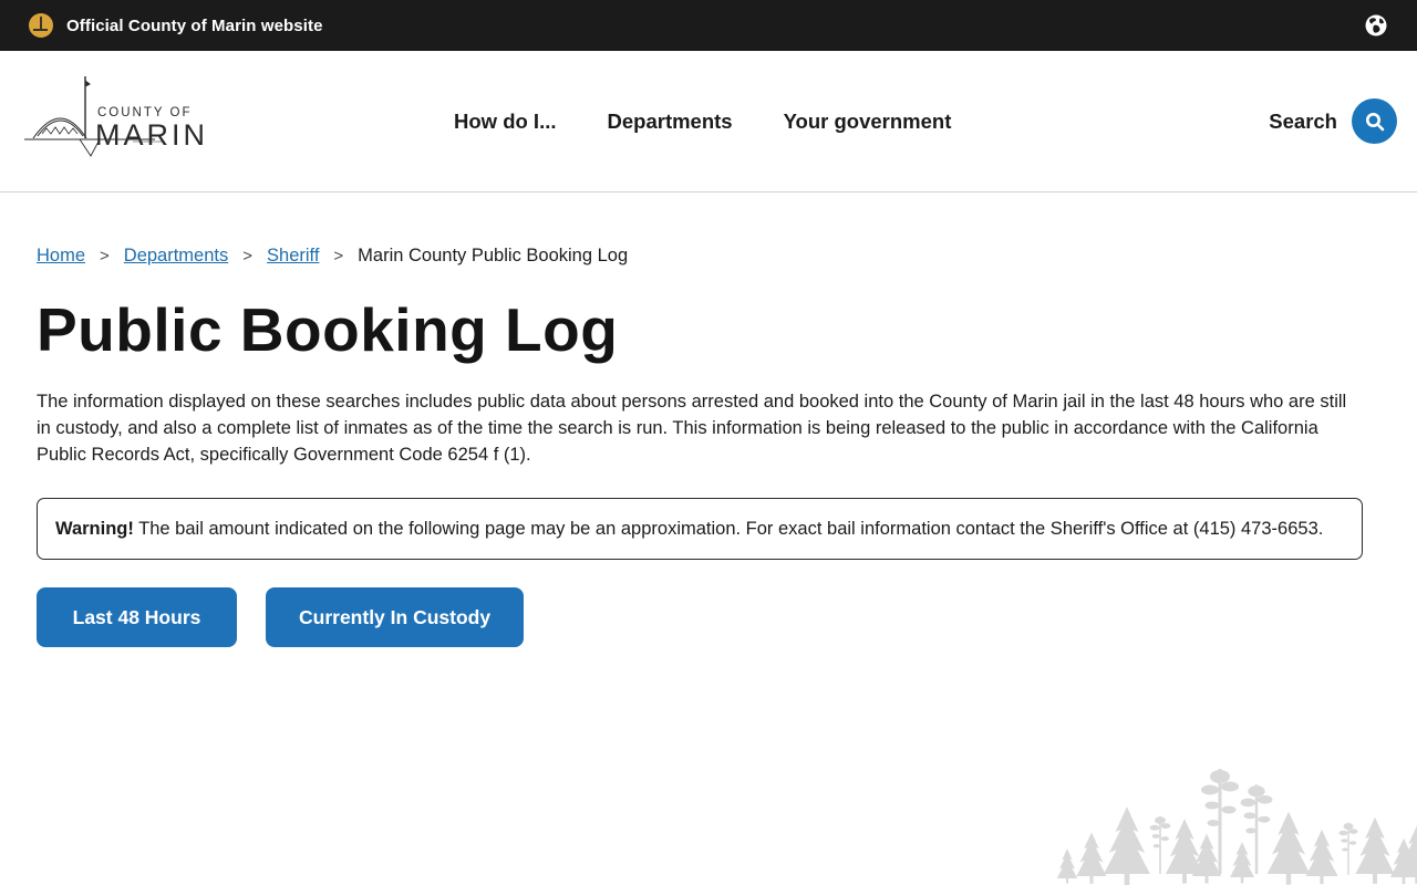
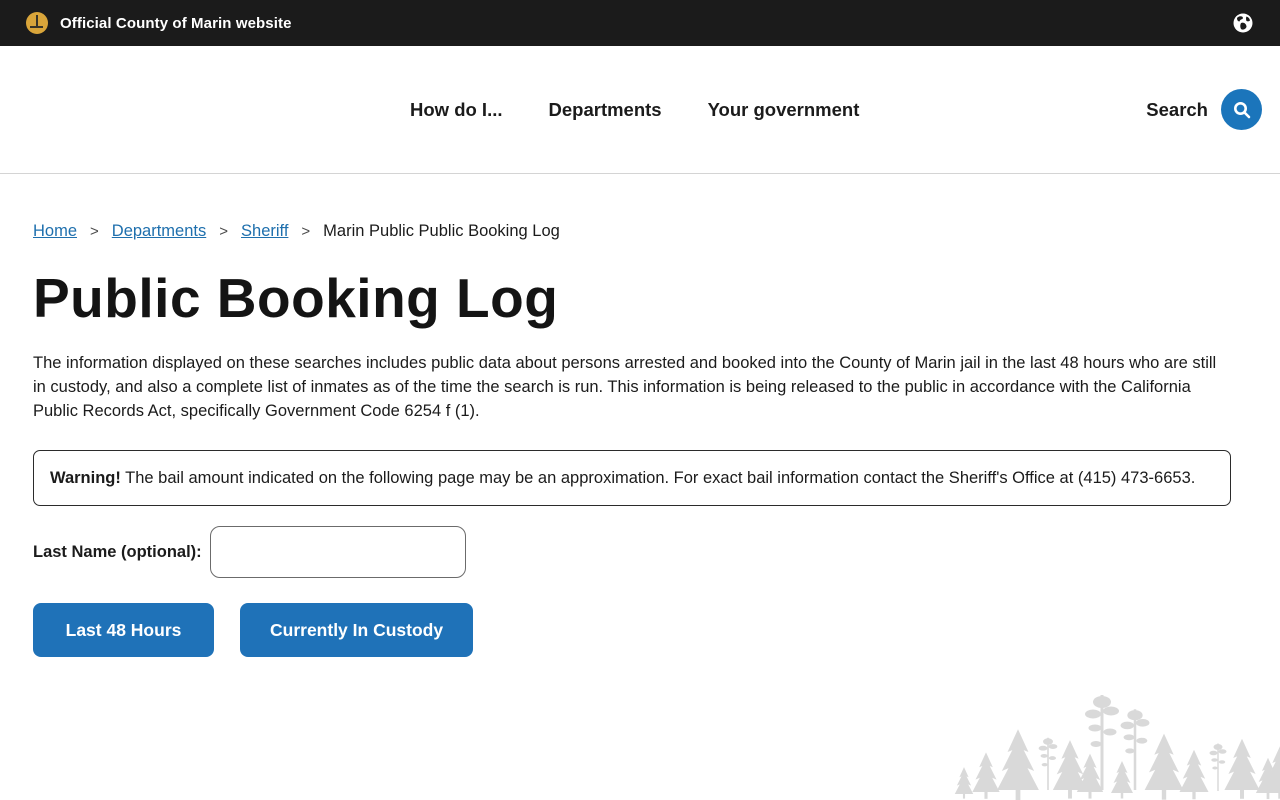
  Official County of Marin website
- COUNTY OF
- MARIN
  How do I...
  Departments
  Your government
  Search
  Home
  >
  Departments
  >
  Sheriff
  >
- Marin County Public Booking Log
+ Marin Public Public Booking Log
  Public Booking Log
  The information displayed on these searches includes public data about persons arrested and booked into the County of Marin jail in the last 48 hours who are still in custody, and also a complete list of inmates as of the time the search is run. This information is being released to the public in accordance with the California Public Records Act, specifically Government Code 6254 f (1).
  Warning! The bail amount indicated on the following page may be an approximation. For exact bail information contact the Sheriff's Office at (415) 473-6653.
+ Last Name (optional):
  Last 48 Hours
  Currently In Custody
